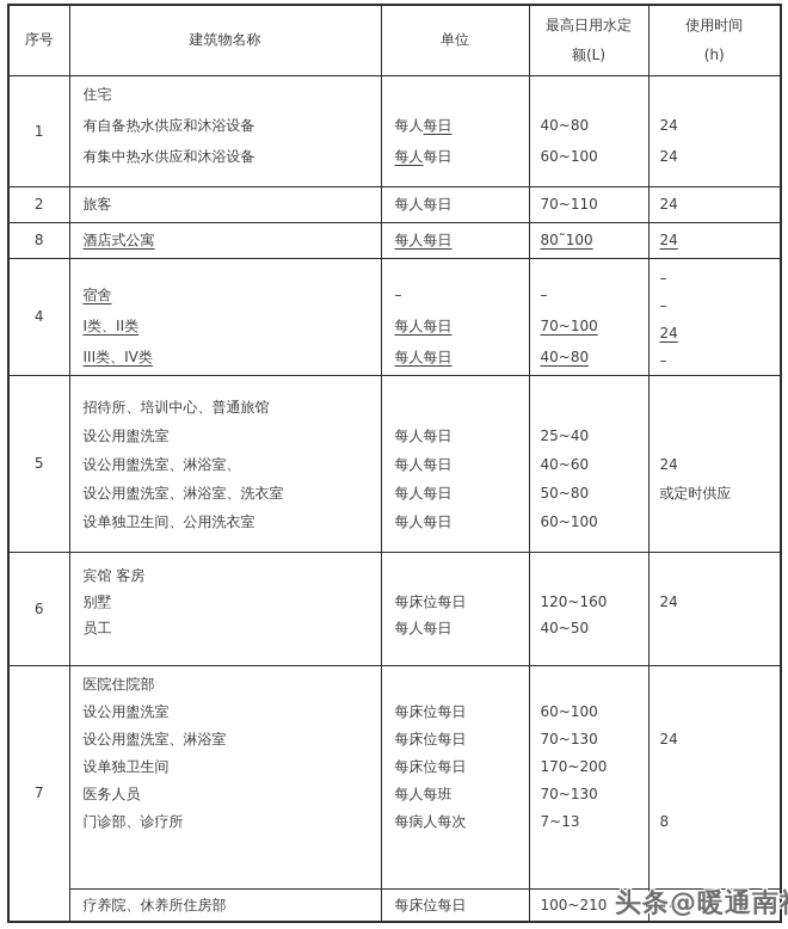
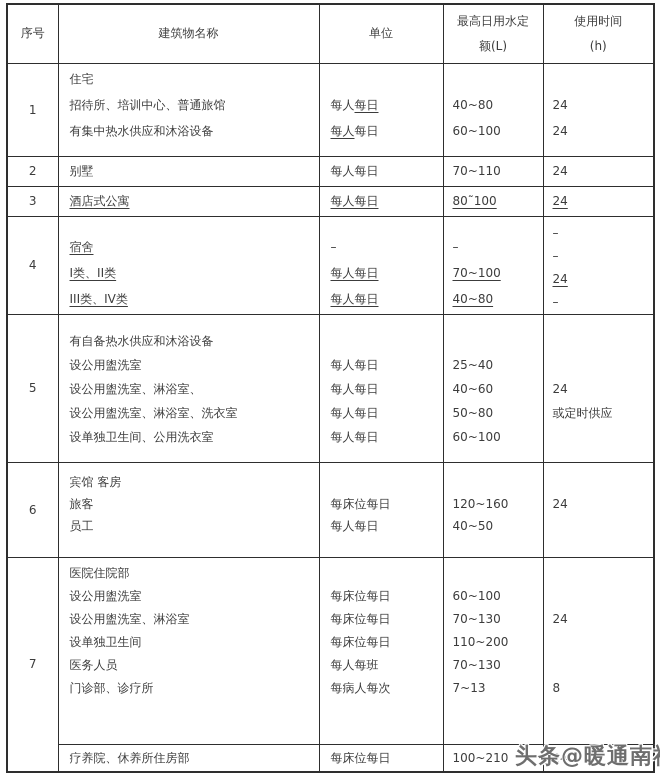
  序号	建筑物名称	单位	最高日用水定 额(L)	使用时间 (h)
- 1	住宅有自备热水供应和沐浴设备有集中热水供应和沐浴设备	每人每日每人每日	40~8060~100	2424
+ 1	住宅招待所、培训中心、普通旅馆有集中热水供应和沐浴设备	每人每日每人每日	40~8060~100	2424
- 2	旅客	每人每日	70~110	24
+ 2	别墅	每人每日	70~110	24
- 8	酒店式公寓	每人每日	80˜100	24
+ 3	酒店式公寓	每人每日	80˜100	24
  4	宿舍I类、II类III类、IV类	–每人每日每人每日	–70~10040~80	––24–
- 5	招待所、培训中心、普通旅馆设公用盥洗室设公用盥洗室、淋浴室、设公用盥洗室、淋浴室、洗衣室设单独卫生间、公用洗衣室	每人每日每人每日每人每日每人每日	25~4040~6050~8060~100	24或定时供应
+ 5	有自备热水供应和沐浴设备设公用盥洗室设公用盥洗室、淋浴室、设公用盥洗室、淋浴室、洗衣室设单独卫生间、公用洗衣室	每人每日每人每日每人每日每人每日	25~4040~6050~8060~100	24或定时供应
- 6	宾馆 客房别墅员工	每床位每日每人每日	120~16040~50	24
+ 6	宾馆 客房旅客员工	每床位每日每人每日	120~16040~50	24
- 7	医院住院部设公用盥洗室设公用盥洗室、淋浴室设单独卫生间医务人员门诊部、诊疗所	每床位每日每床位每日每床位每日每人每班每病人每次	60~10070~130170~20070~1307~13	248
+ 7	医院住院部设公用盥洗室设公用盥洗室、淋浴室设单独卫生间医务人员门诊部、诊疗所	每床位每日每床位每日每床位每日每人每班每病人每次	60~10070~130110~20070~1307~13	248
  疗养院、休养所住房部	每床位每日	100~210	24
  头条@暖通南
